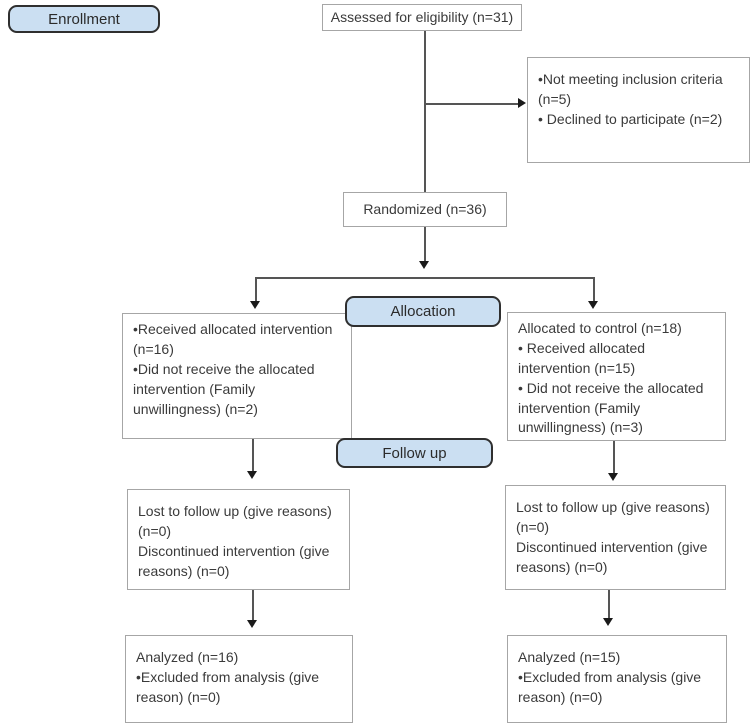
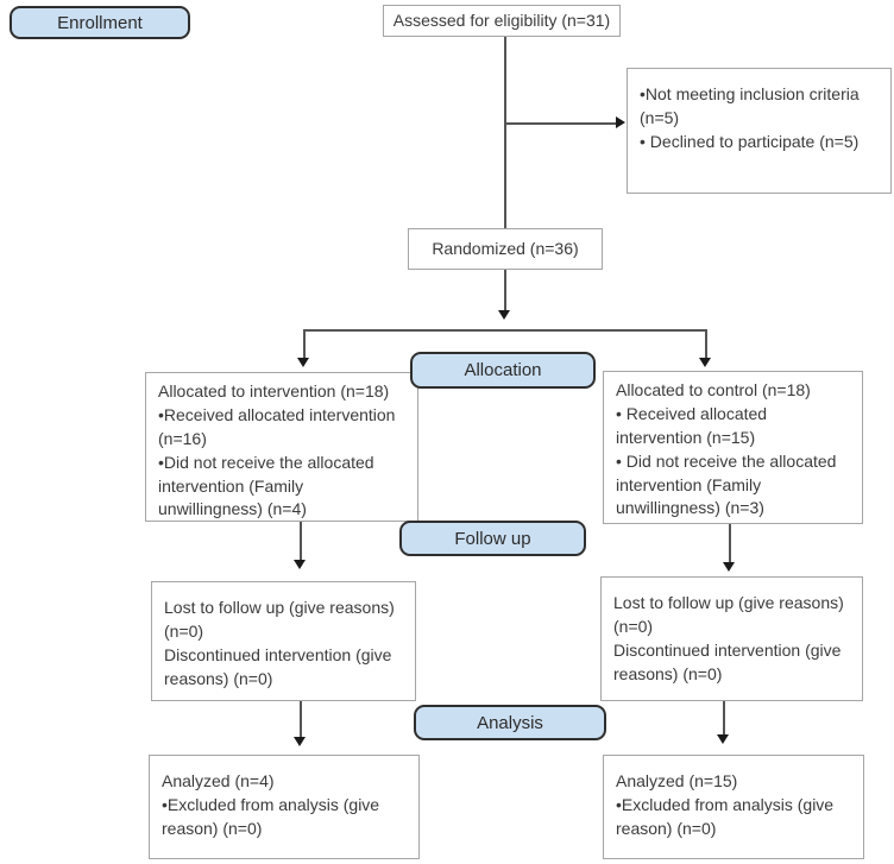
  Enrollment
  Allocation
  Follow up
+ Analysis
  Assessed for eligibility (n=31)
  •Not meeting inclusion criteria (n=5)
- • Declined to participate (n=2)
+ • Declined to participate (n=5)
  Randomized (n=36)
+ Allocated to intervention (n=18)
  •Received allocated intervention (n=16)
- •Did not receive the allocated intervention (Family unwillingness) (n=2)
+ •Did not receive the allocated intervention (Family unwillingness) (n=4)
  Allocated to control (n=18)
  • Received allocated intervention (n=15)
  • Did not receive the allocated intervention (Family unwillingness) (n=3)
  Lost to follow up (give reasons) (n=0)
  Discontinued intervention (give reasons) (n=0)
  Lost to follow up (give reasons) (n=0)
  Discontinued intervention (give reasons) (n=0)
- Analyzed (n=16)
+ Analyzed (n=4)
  •Excluded from analysis (give reason) (n=0)
  Analyzed (n=15)
  •Excluded from analysis (give reason) (n=0)
